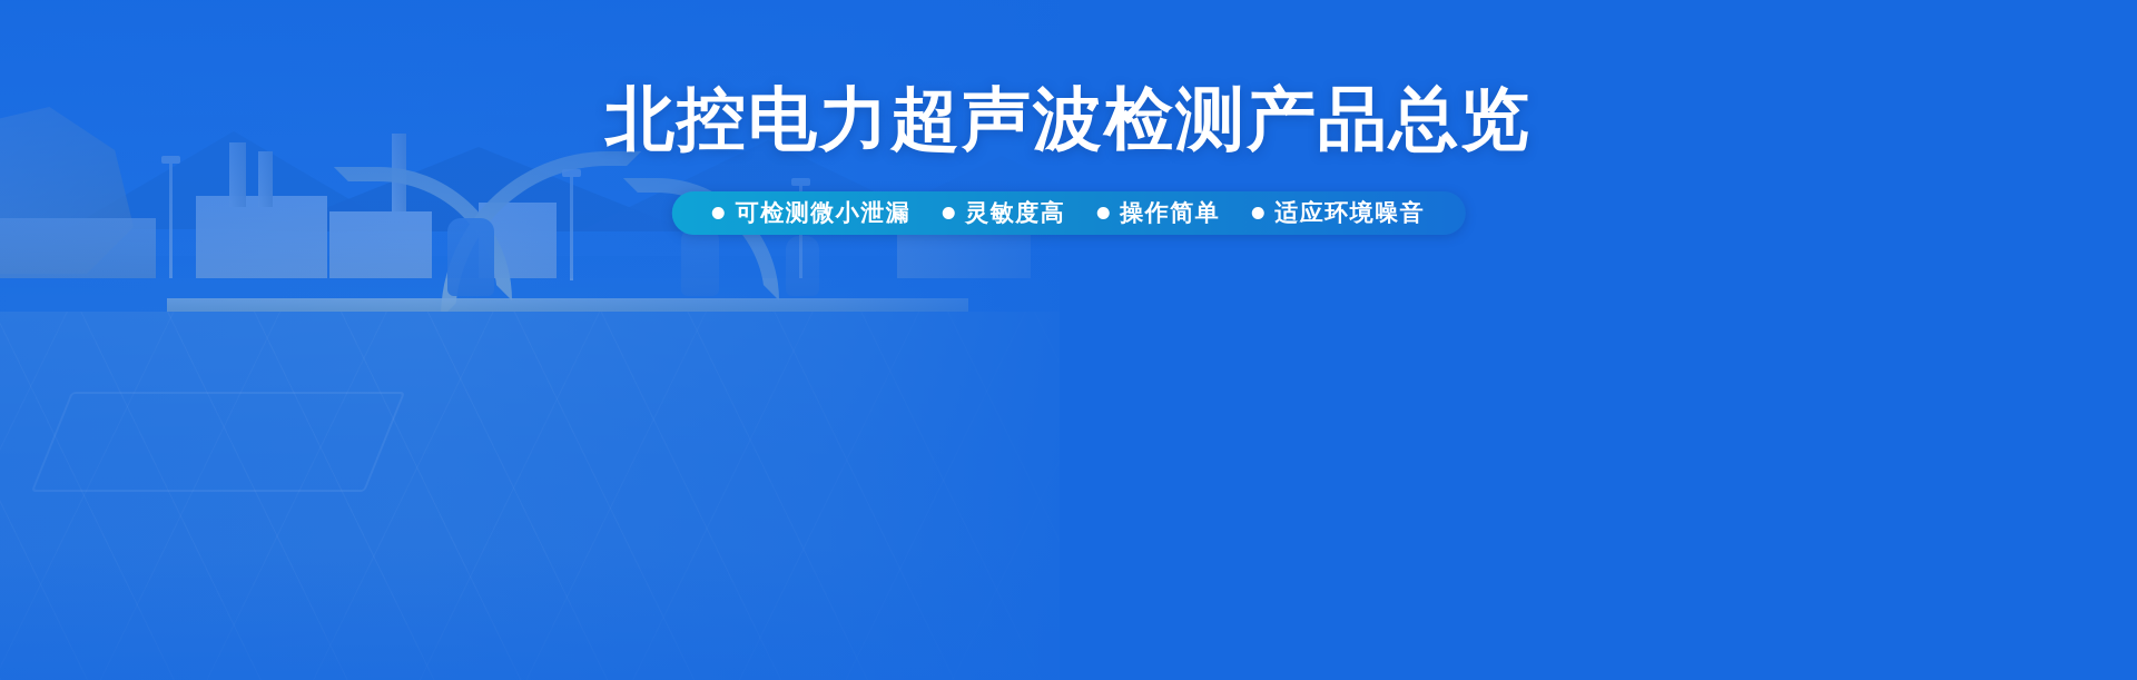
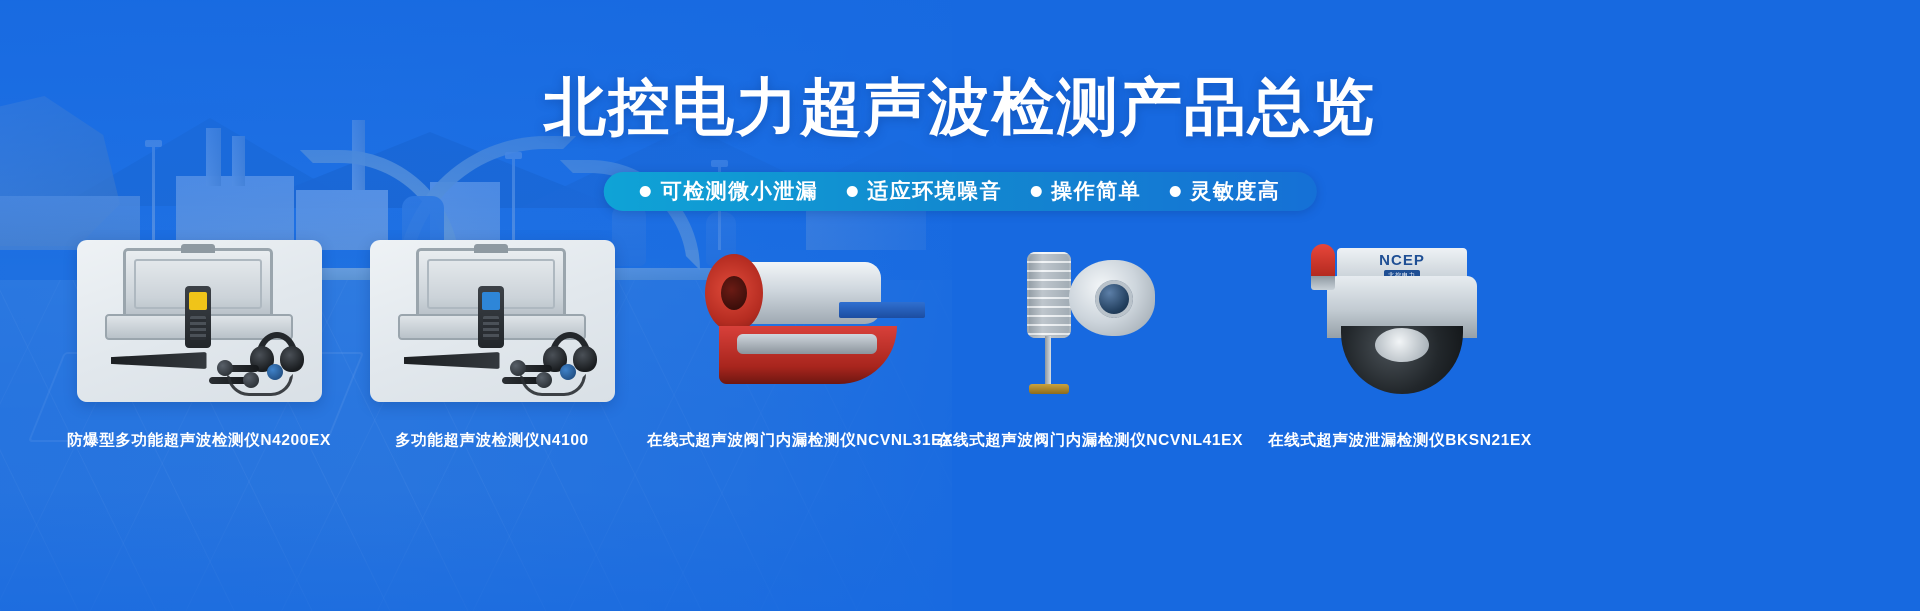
  北控电力超声波检测产品总览
  可检测微小泄漏
- 灵敏度高
+ 适应环境噪音
  操作简单
- 适应环境噪音
+ 灵敏度高
+ 防爆型多功能超声波检测仪N4200EX
+ 多功能超声波检测仪N4100
+ 在线式超声波阀门内漏检测仪NCVNL31EX
+ 在线式超声波阀门内漏检测仪NCVNL41EX
+ NCEP
+ 在线式超声波泄漏检测仪BKSN21EX
